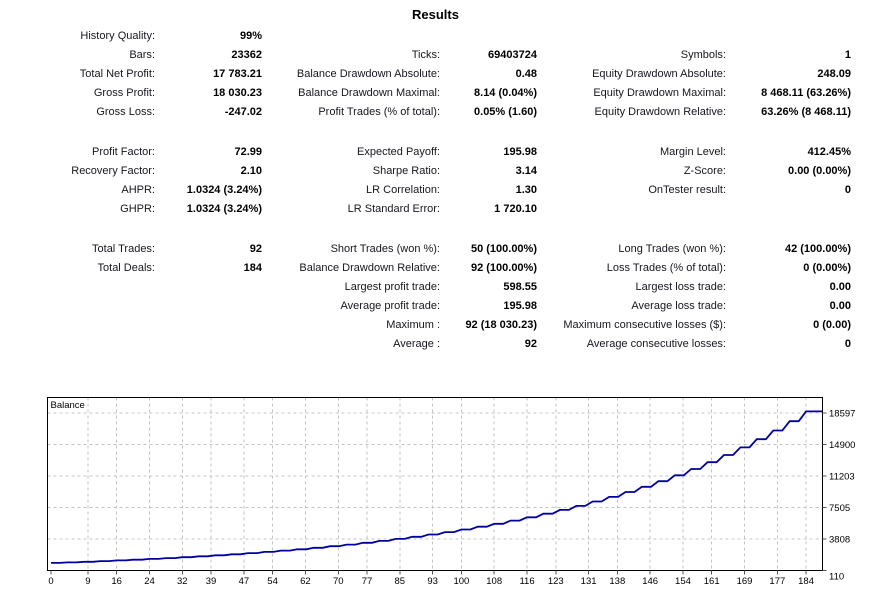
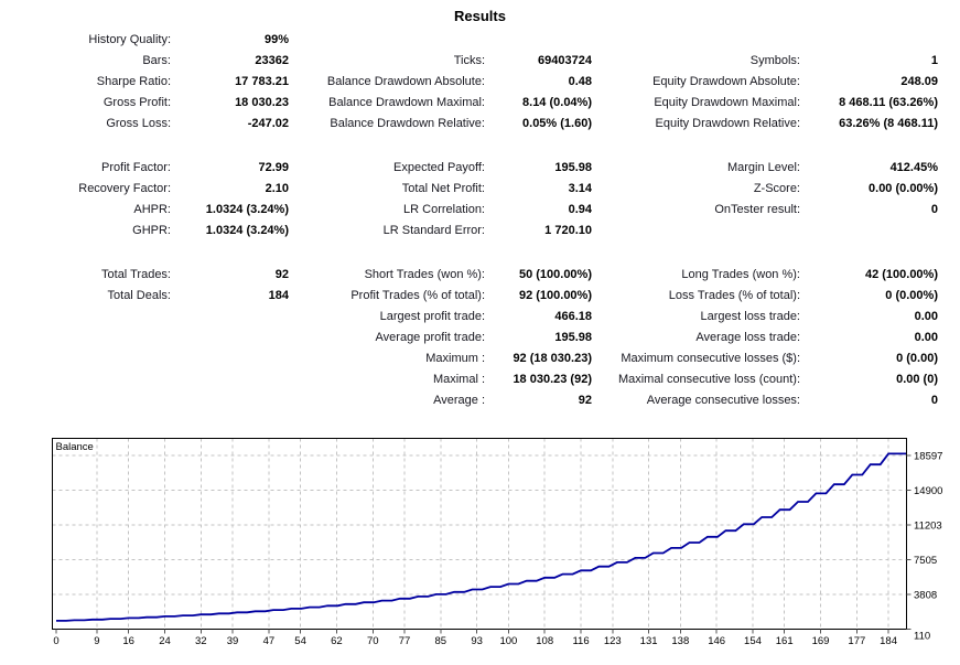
  Results
  History Quality:
  99%
  Bars:
  23362
  Ticks:
  69403724
  Symbols:
  1
- Total Net Profit:
+ Sharpe Ratio:
  17 783.21
  Balance Drawdown Absolute:
  0.48
  Equity Drawdown Absolute:
  248.09
  Gross Profit:
  18 030.23
  Balance Drawdown Maximal:
  8.14 (0.04%)
  Equity Drawdown Maximal:
  8 468.11 (63.26%)
  Gross Loss:
  -247.02
- Profit Trades (% of total):
+ Balance Drawdown Relative:
  0.05% (1.60)
  Equity Drawdown Relative:
  63.26% (8 468.11)
  Profit Factor:
  72.99
  Expected Payoff:
  195.98
  Margin Level:
  412.45%
  Recovery Factor:
  2.10
- Sharpe Ratio:
+ Total Net Profit:
  3.14
  Z-Score:
  0.00 (0.00%)
  AHPR:
  1.0324 (3.24%)
  LR Correlation:
- 1.30
+ 0.94
  OnTester result:
  0
  GHPR:
  1.0324 (3.24%)
  LR Standard Error:
  1 720.10
  Total Trades:
  92
  Short Trades (won %):
  50 (100.00%)
  Long Trades (won %):
  42 (100.00%)
  Total Deals:
  184
- Balance Drawdown Relative:
+ Profit Trades (% of total):
  92 (100.00%)
  Loss Trades (% of total):
  0 (0.00%)
  Largest profit trade:
- 598.55
+ 466.18
  Largest loss trade:
  0.00
  Average profit trade:
  195.98
  Average loss trade:
  0.00
  Maximum :
  92 (18 030.23)
  Maximum consecutive losses ($):
  0 (0.00)
+ Maximal :
+ 18 030.23 (92)
+ Maximal consecutive loss (count):
+ 0.00 (0)
  Average :
  92
  Average consecutive losses:
  0
  Balance
  0
  9
  16
  24
  32
  39
  47
  54
  62
  70
  77
  85
  93
  100
  108
  116
  123
  131
  138
  146
  154
  161
  169
  177
  184
  110
  3808
  7505
  11203
  14900
  18597
